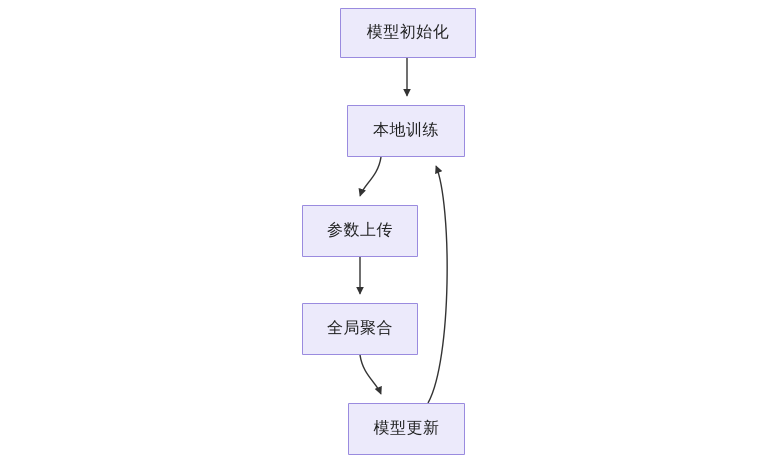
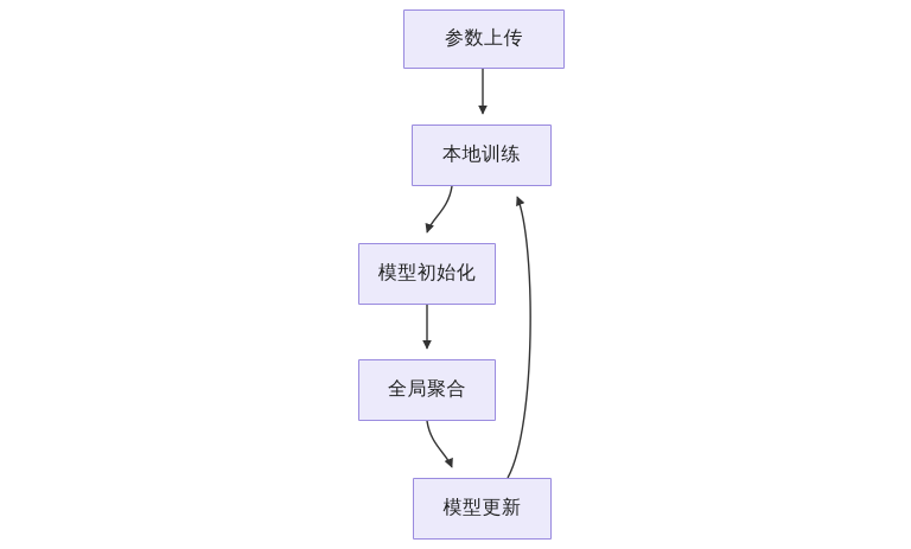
- 模型初始化
+ 参数上传
  本地训练
- 参数上传
+ 模型初始化
  全局聚合
  模型更新
